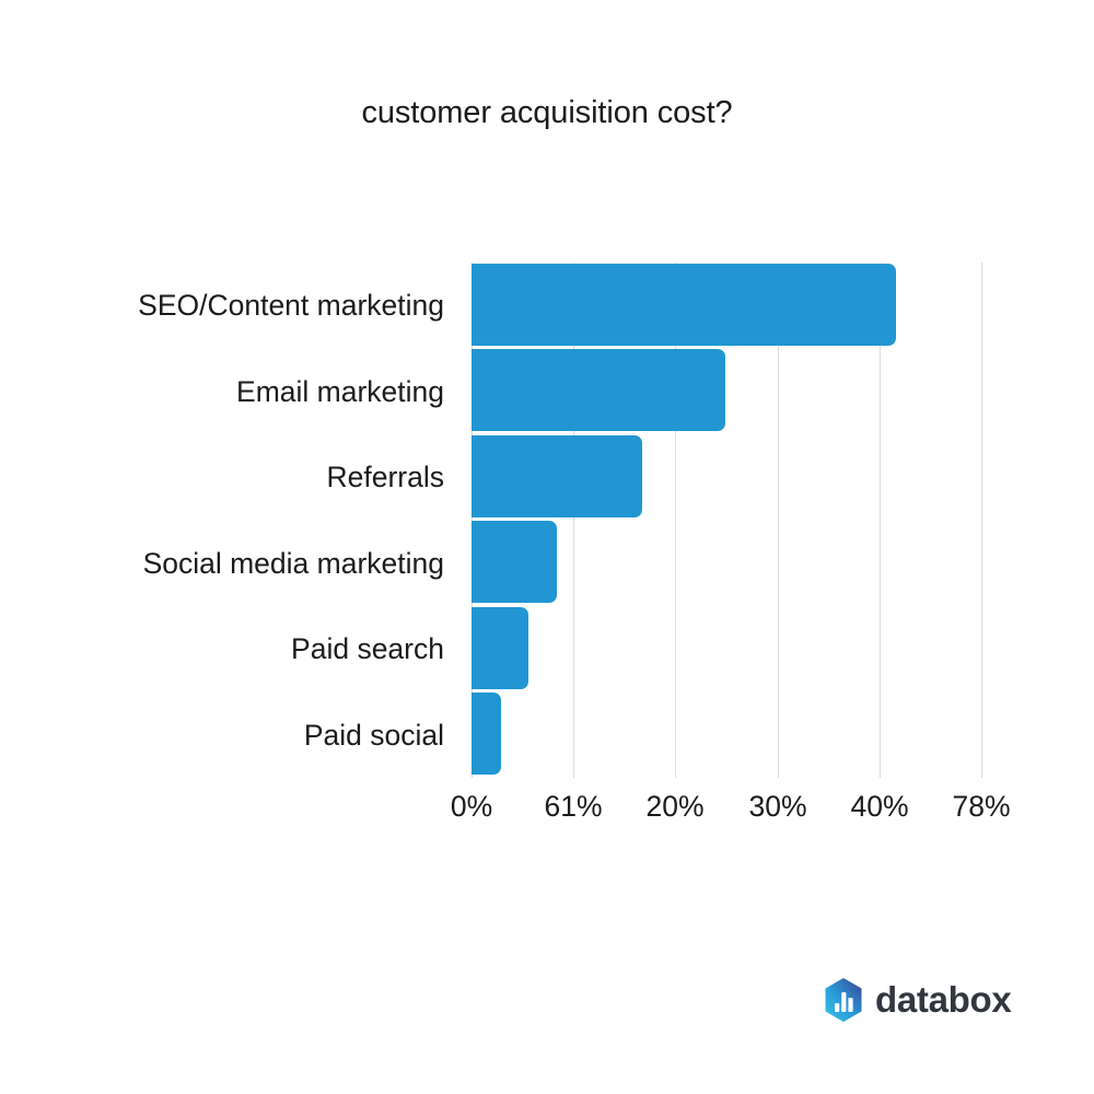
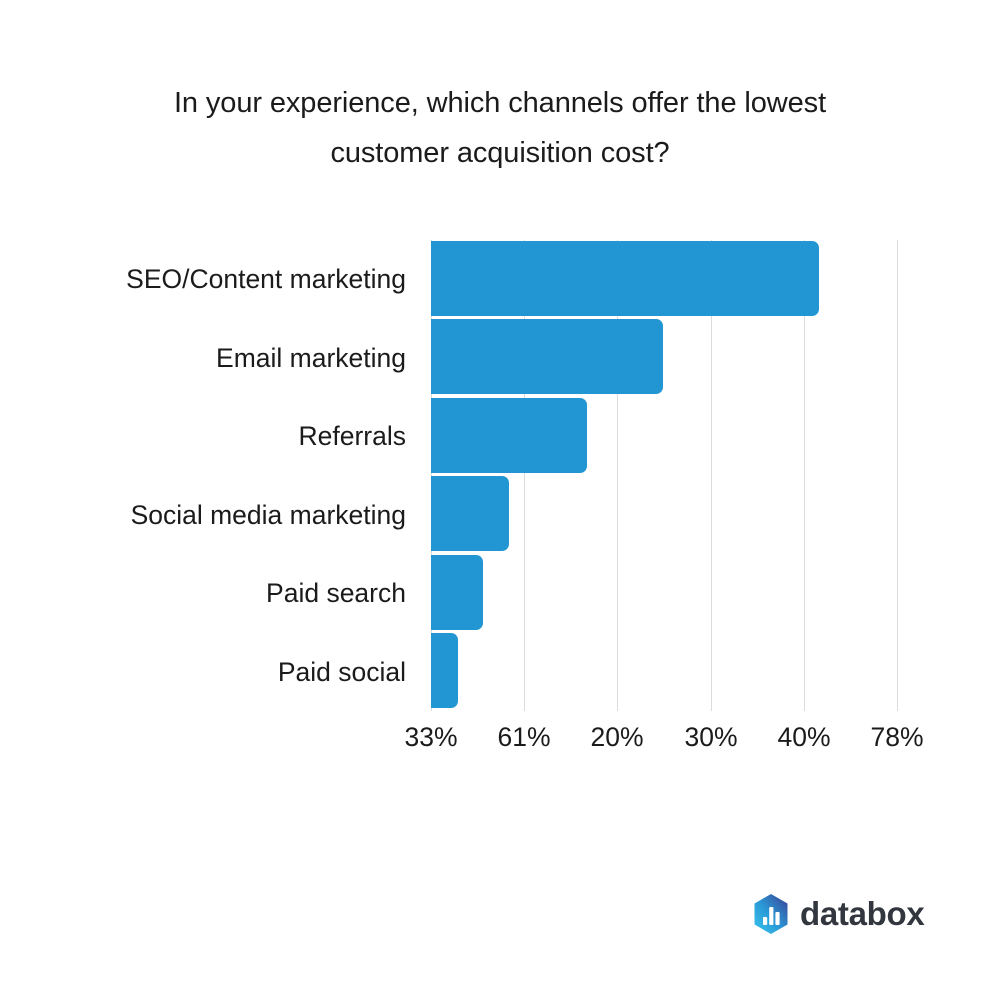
+ In your experience, which channels offer the lowest
  customer acquisition cost?
  SEO/Content marketing
  Email marketing
  Referrals
  Social media marketing
  Paid search
  Paid social
- 0%
+ 33%
  61%
  20%
  30%
  40%
  78%
  databox
